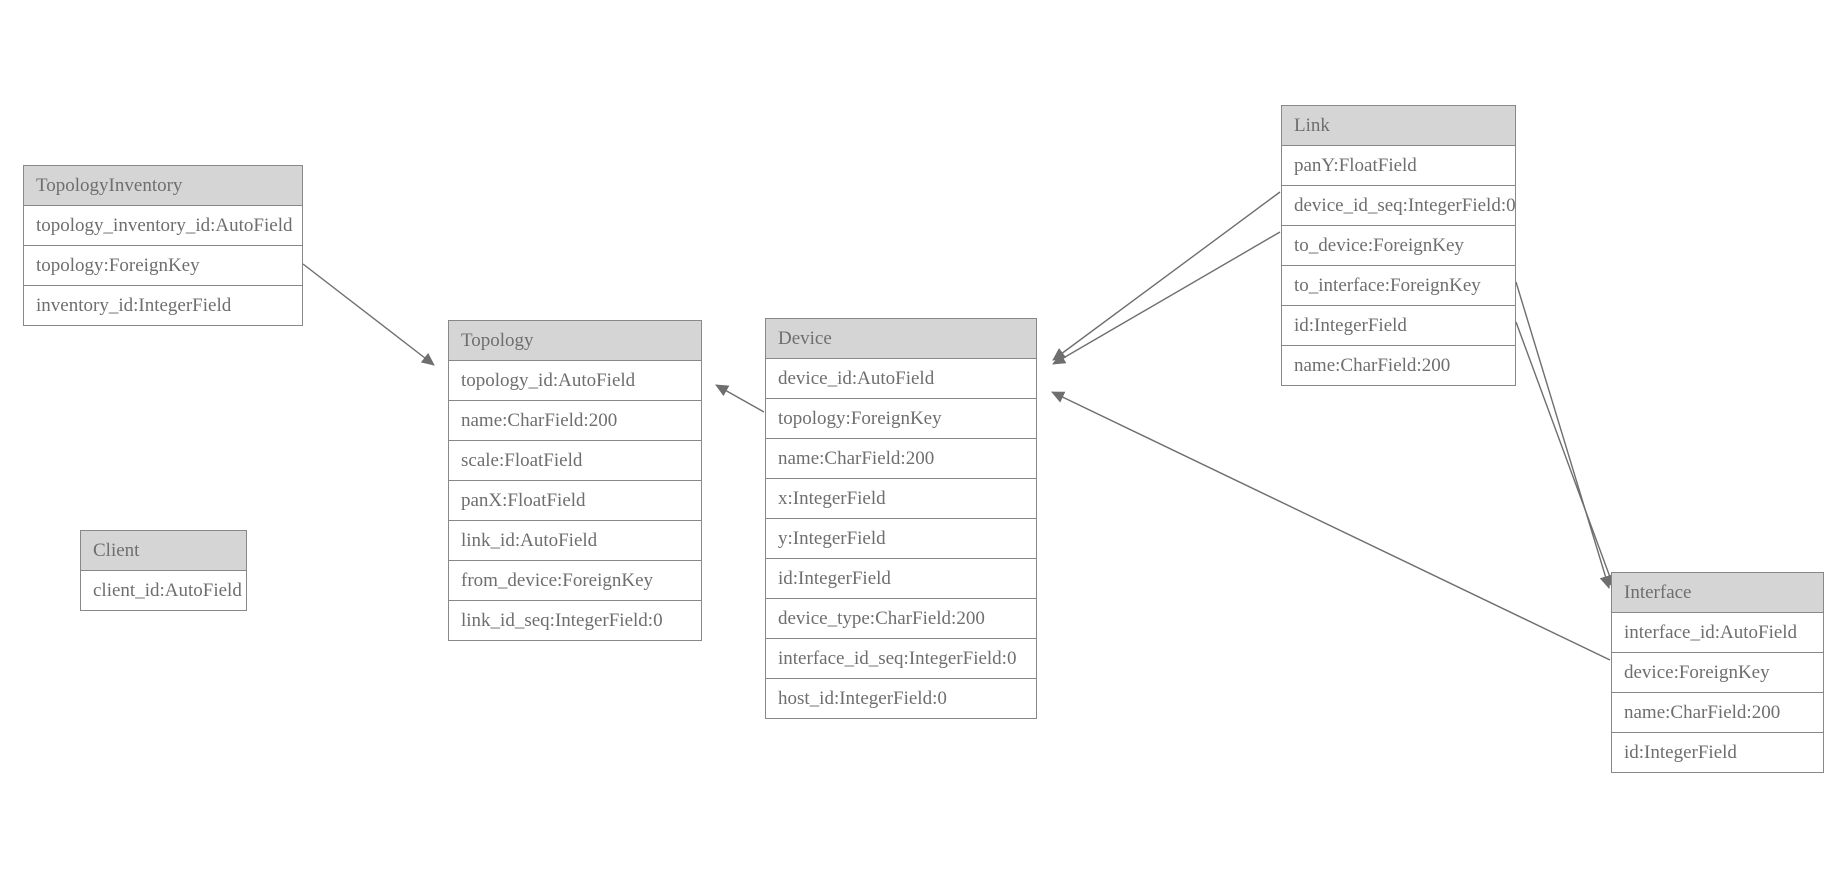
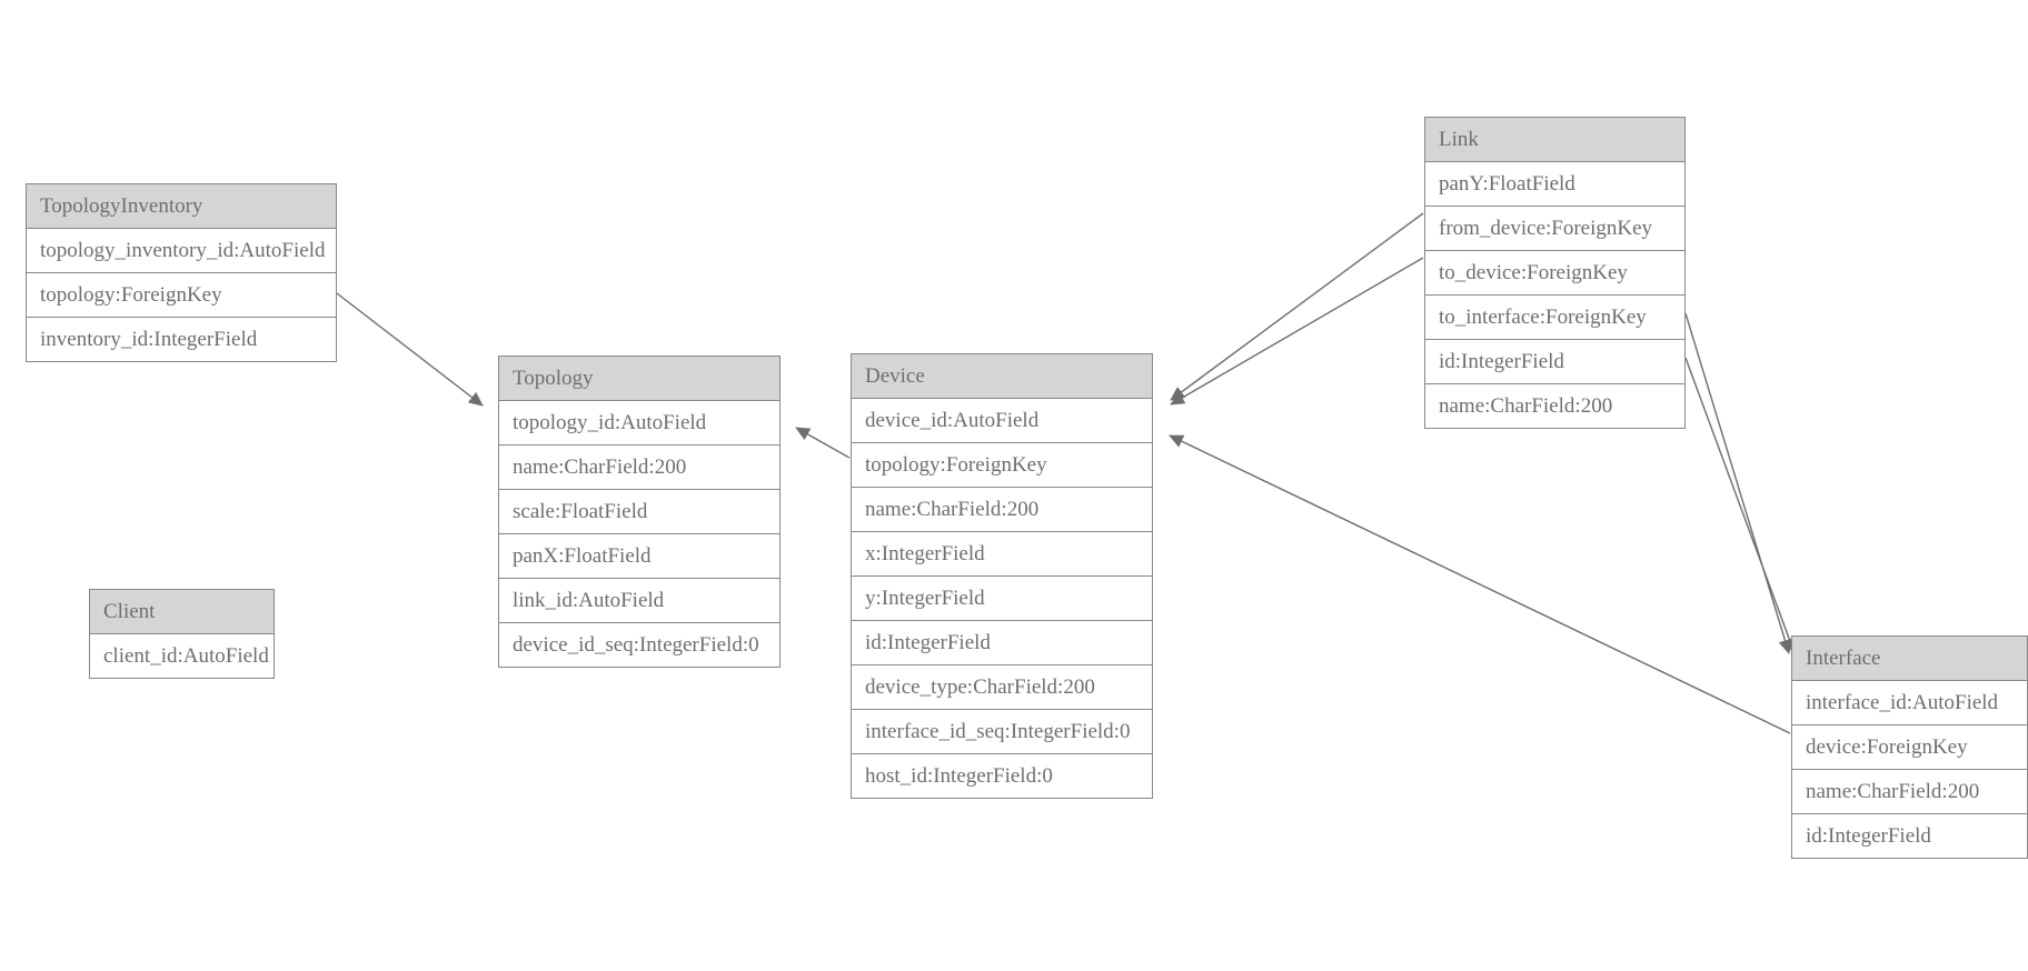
  TopologyInventory
  topology_inventory_id:AutoField
  topology:ForeignKey
  inventory_id:IntegerField
  Topology
  topology_id:AutoField
  name:CharField:200
  scale:FloatField
  panX:FloatField
  link_id:AutoField
- from_device:ForeignKey
+ device_id_seq:IntegerField:0
- link_id_seq:IntegerField:0
  Client
  client_id:AutoField
  Device
  device_id:AutoField
  topology:ForeignKey
  name:CharField:200
  x:IntegerField
  y:IntegerField
  id:IntegerField
  device_type:CharField:200
  interface_id_seq:IntegerField:0
  host_id:IntegerField:0
  Link
  panY:FloatField
- device_id_seq:IntegerField:0
+ from_device:ForeignKey
  to_device:ForeignKey
  to_interface:ForeignKey
  id:IntegerField
  name:CharField:200
  Interface
  interface_id:AutoField
  device:ForeignKey
  name:CharField:200
  id:IntegerField
